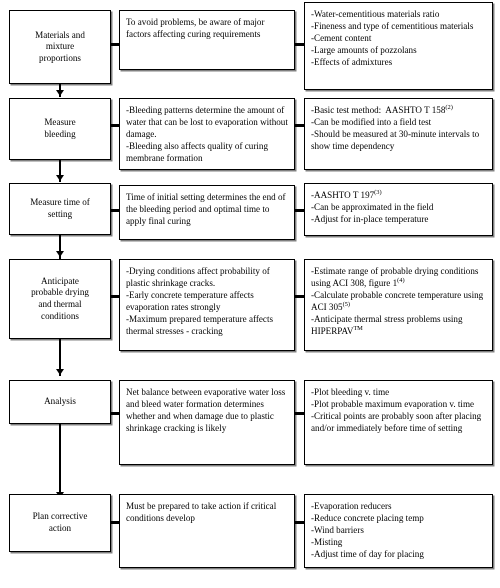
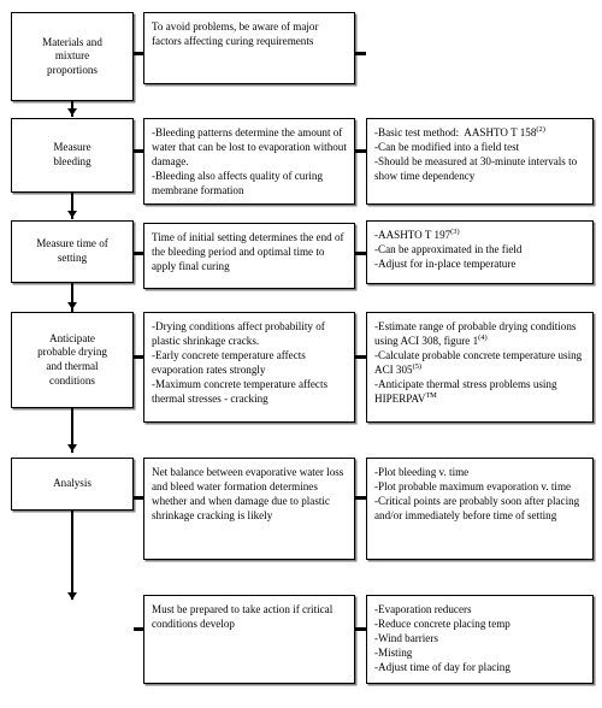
  Materials and
  mixture
  proportions
  To avoid problems, be aware of major factors affecting curing requirements
- -Water-cementitious materials ratio
- -Fineness and type of cementitious materials
- -Cement content
- -Large amounts of pozzolans
- -Effects of admixtures
  Measure
  bleeding
  -Bleeding patterns determine the amount of water that can be lost to evaporation without damage.
  -Bleeding also affects quality of curing membrane formation
  -Basic test method: AASHTO T 158
  -Can be modified into a field test
  -Should be measured at 30-minute intervals to show time dependency
  Measure time of
  setting
  Time of initial setting determines the end of the bleeding period and optimal time to apply final curing
  -AASHTO T 197
  -Can be approximated in the field
  -Adjust for in-place temperature
  Anticipate
  probable drying
  and thermal
  conditions
  -Drying conditions affect probability of plastic shrinkage cracks.
  -Early concrete temperature affects evaporation rates strongly
- -Maximum prepared temperature affects thermal stresses - cracking
+ -Maximum concrete temperature affects thermal stresses - cracking
  -Estimate range of probable drying conditions using ACI 308, figure 1
  -Calculate probable concrete temperature using ACI 305
  -Anticipate thermal stress problems using HIPERPAV
  Analysis
  Net balance between evaporative water loss and bleed water formation determines whether and when damage due to plastic shrinkage cracking is likely
  -Plot bleeding v. time
  -Plot probable maximum evaporation v. time
  -Critical points are probably soon after placing and/or immediately before time of setting
- Plan corrective
- action
  Must be prepared to take action if critical conditions develop
  -Evaporation reducers
  -Reduce concrete placing temp
  -Wind barriers
  -Misting
  -Adjust time of day for placing
